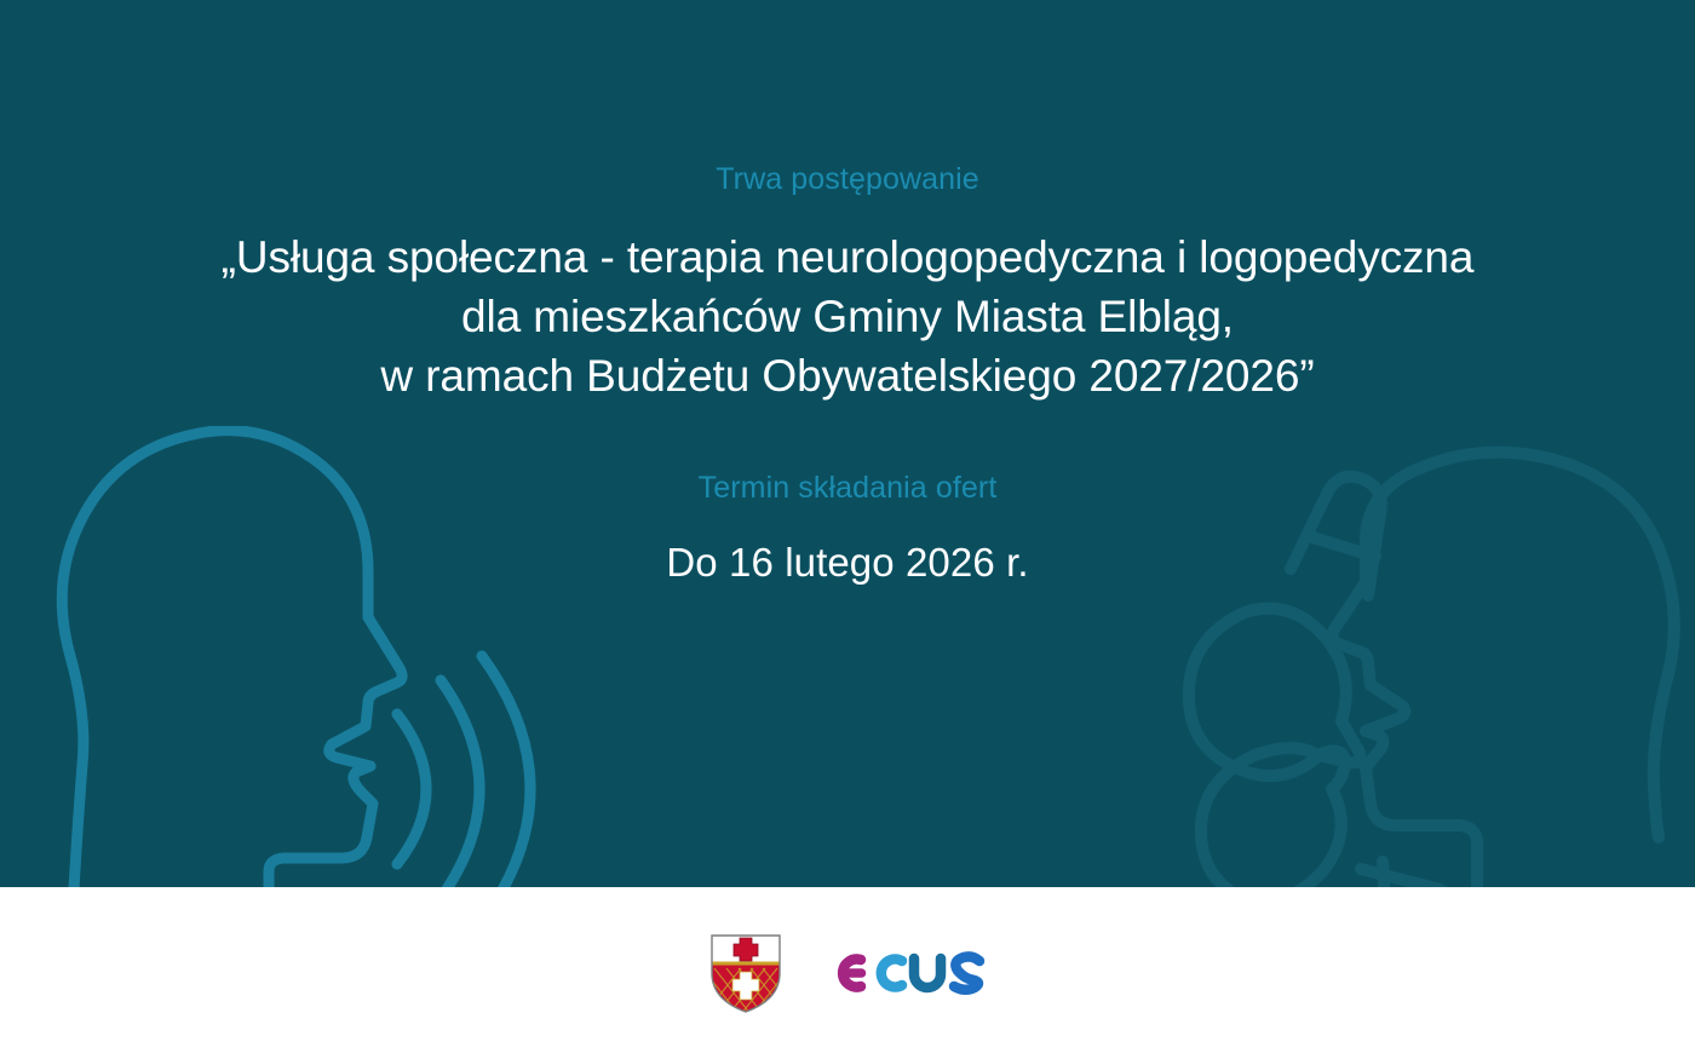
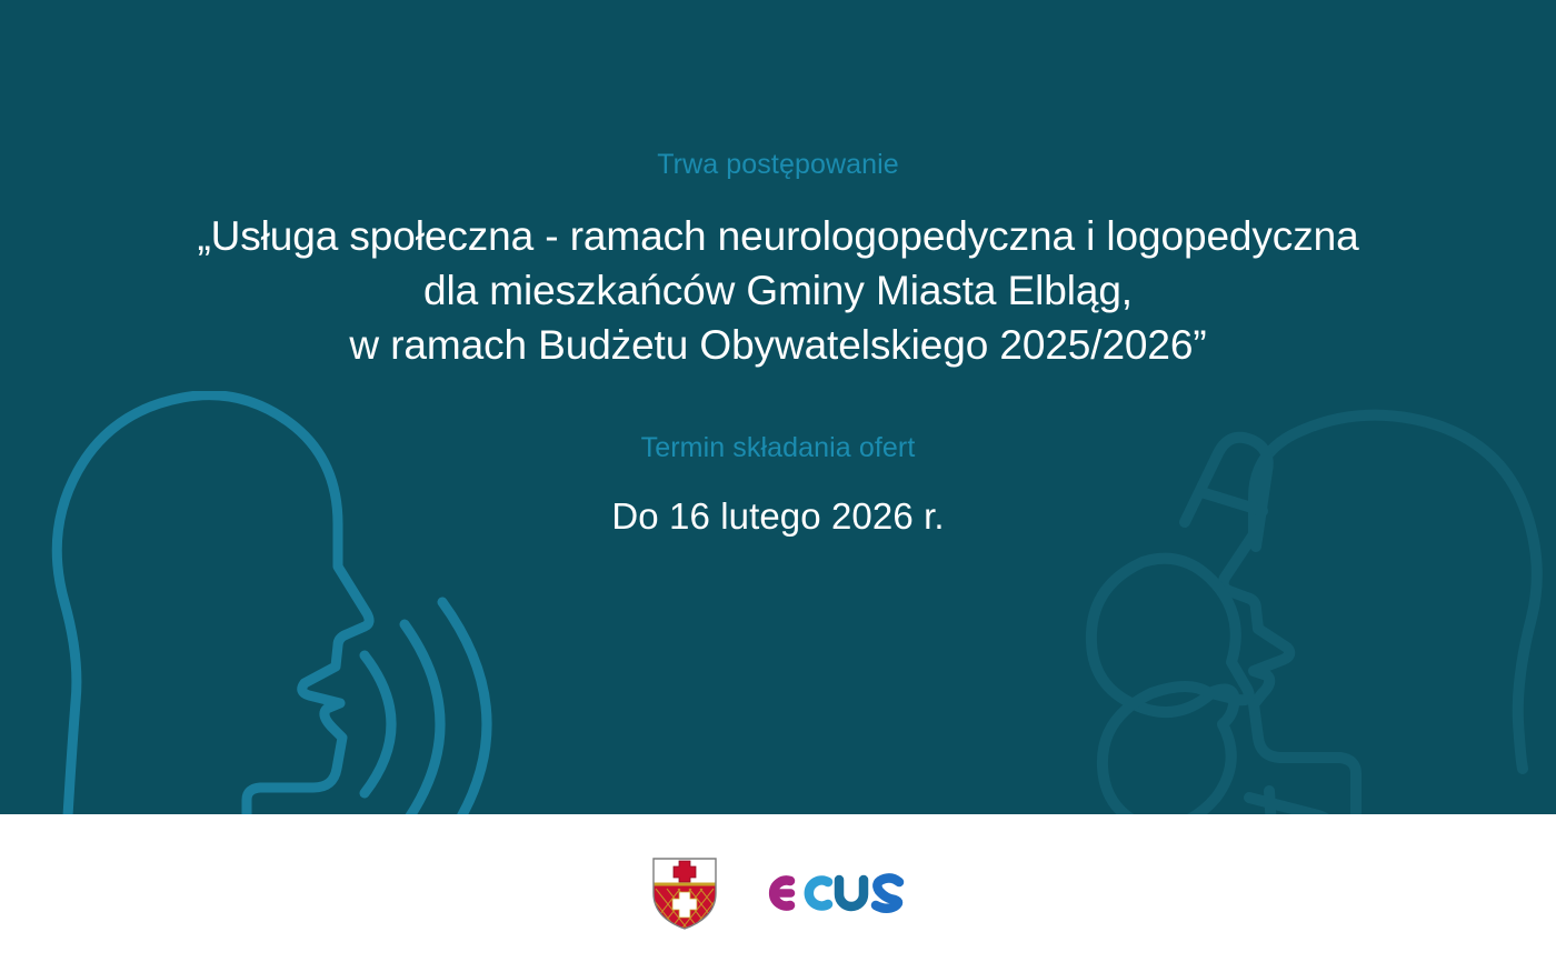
  Trwa postępowanie
- „Usługa społeczna - terapia neurologopedyczna i logopedyczna
+ „Usługa społeczna - ramach neurologopedyczna i logopedyczna
  dla mieszkańców Gminy Miasta Elbląg,
- w ramach Budżetu Obywatelskiego 2027/2026”
+ w ramach Budżetu Obywatelskiego 2025/2026”
  Termin składania ofert
  Do 16 lutego 2026 r.
